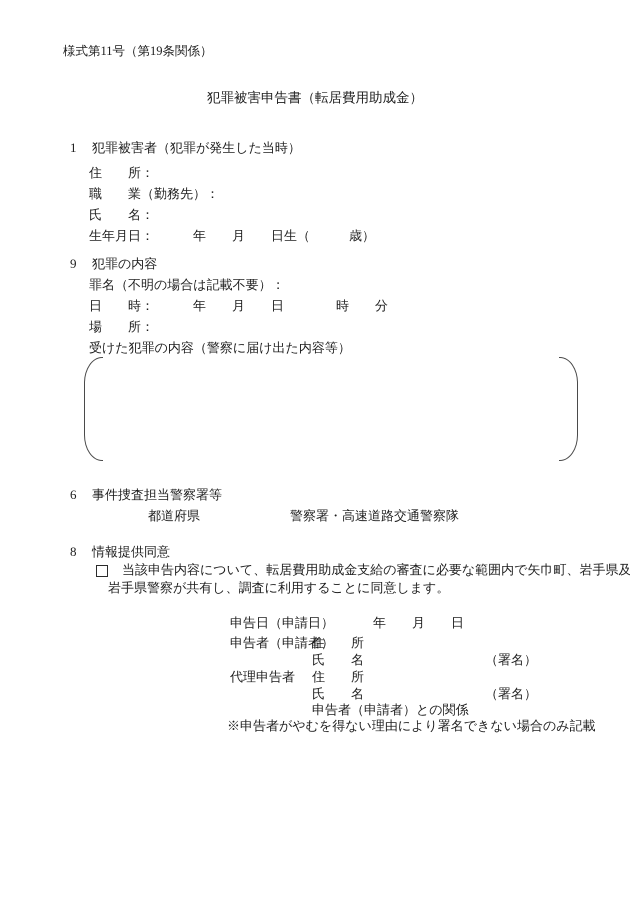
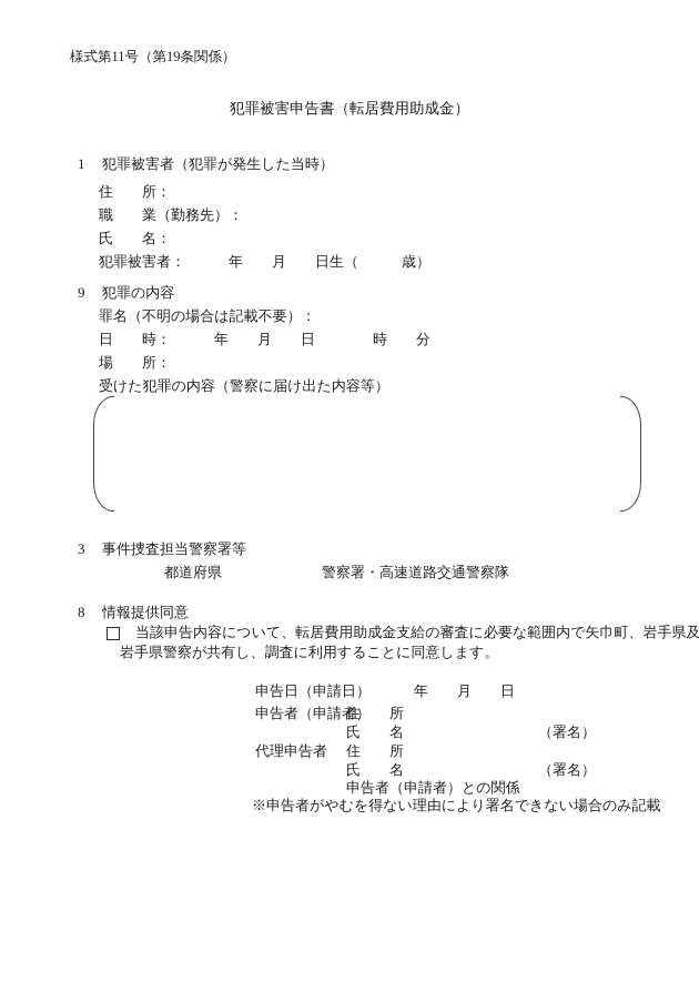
  様式第11号（第19条関係）
  犯罪被害申告書（転居費用助成金）
  1
  犯罪被害者（犯罪が発生した当時）
  住 所：
  職 業（勤務先）：
  氏 名：
- 生年月日： 年 月 日生（ 歳）
+ 犯罪被害者： 年 月 日生（ 歳）
  9
  犯罪の内容
  罪名（不明の場合は記載不要）：
  日 時： 年 月 日 時 分
  場 所：
  受けた犯罪の内容（警察に届け出た内容等）
- 6
+ 3
  事件捜査担当警察署等
  都道府県
  警察署・高速道路交通警察隊
  8
  情報提供同意
  当該申告内容について、転居費用助成金支給の審査に必要な範囲内で矢巾町、岩手県及
  岩手県警察が共有し、調査に利用することに同意します。
  申告日（申請日） 年 月 日
  申告者（申請者）
  住 所
  氏 名
  （署名）
  代理申告者
  住 所
  氏 名
  （署名）
  申告者（申請者）との関係
  ※申告者がやむを得ない理由により署名できない場合のみ記載
